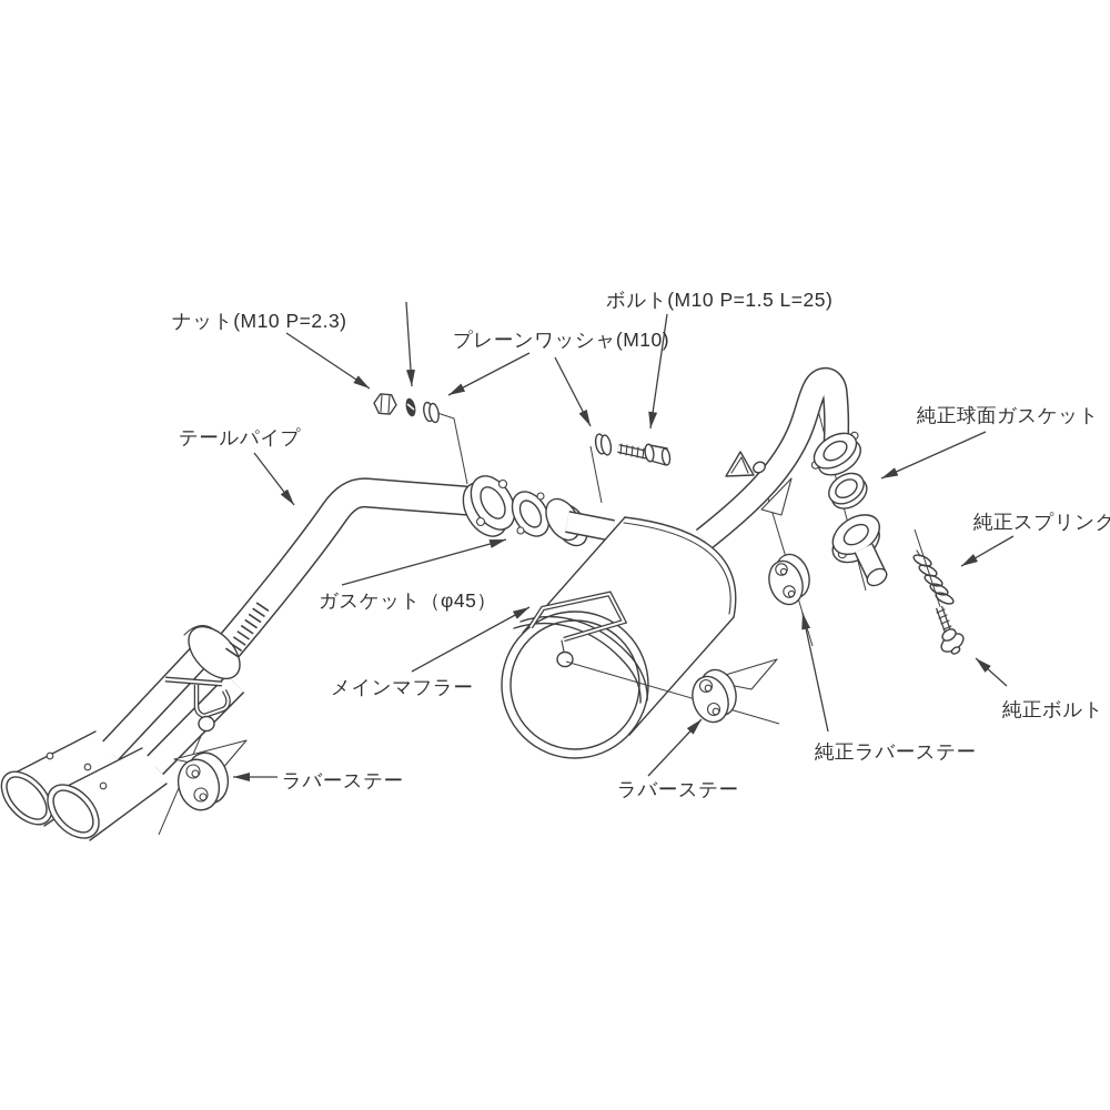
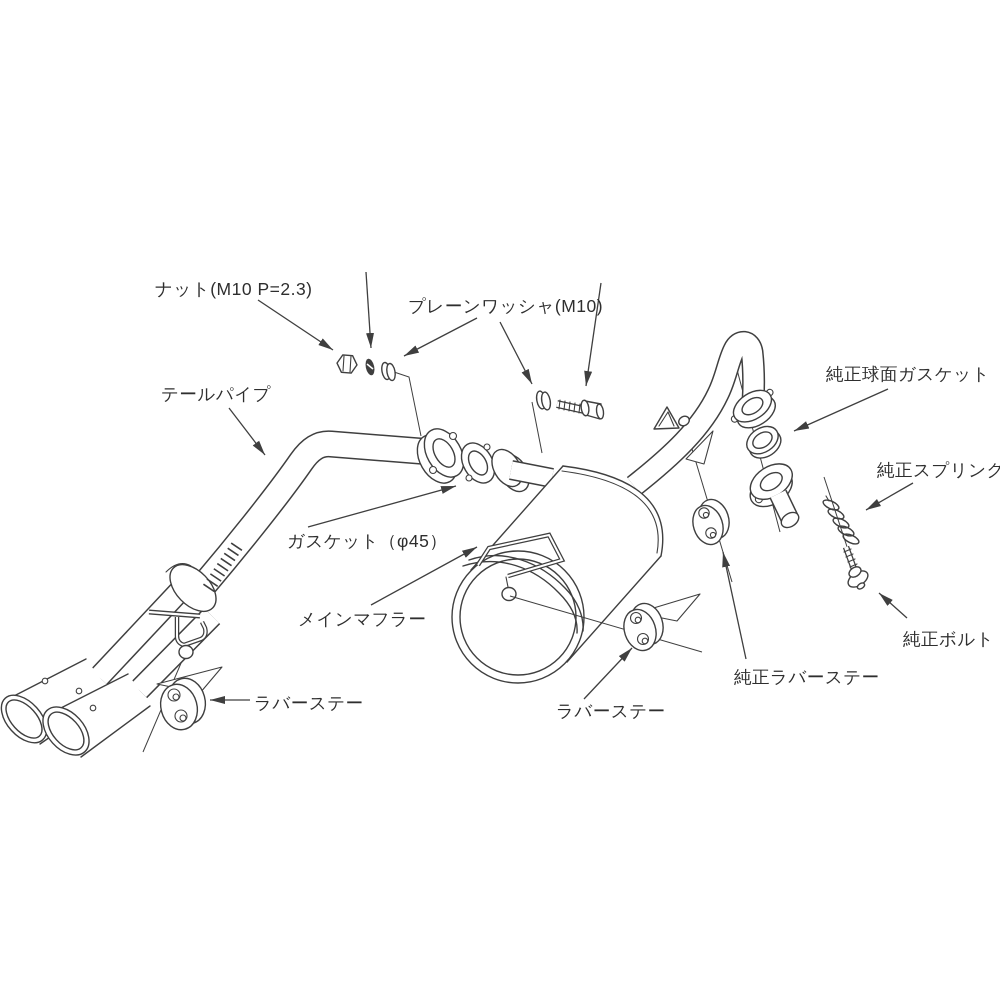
  ナット(M10 P=2.3)
- ボルト(M10 P=1.5 L=25)
  プレーンワッシャ(M10)
  テールパイプ
  ガスケット（φ45）
  メインマフラー
  純正球面ガスケット
  純正スプリング
  純正ボルト
  純正ラバーステー
  ラバーステー
  ラバーステー
